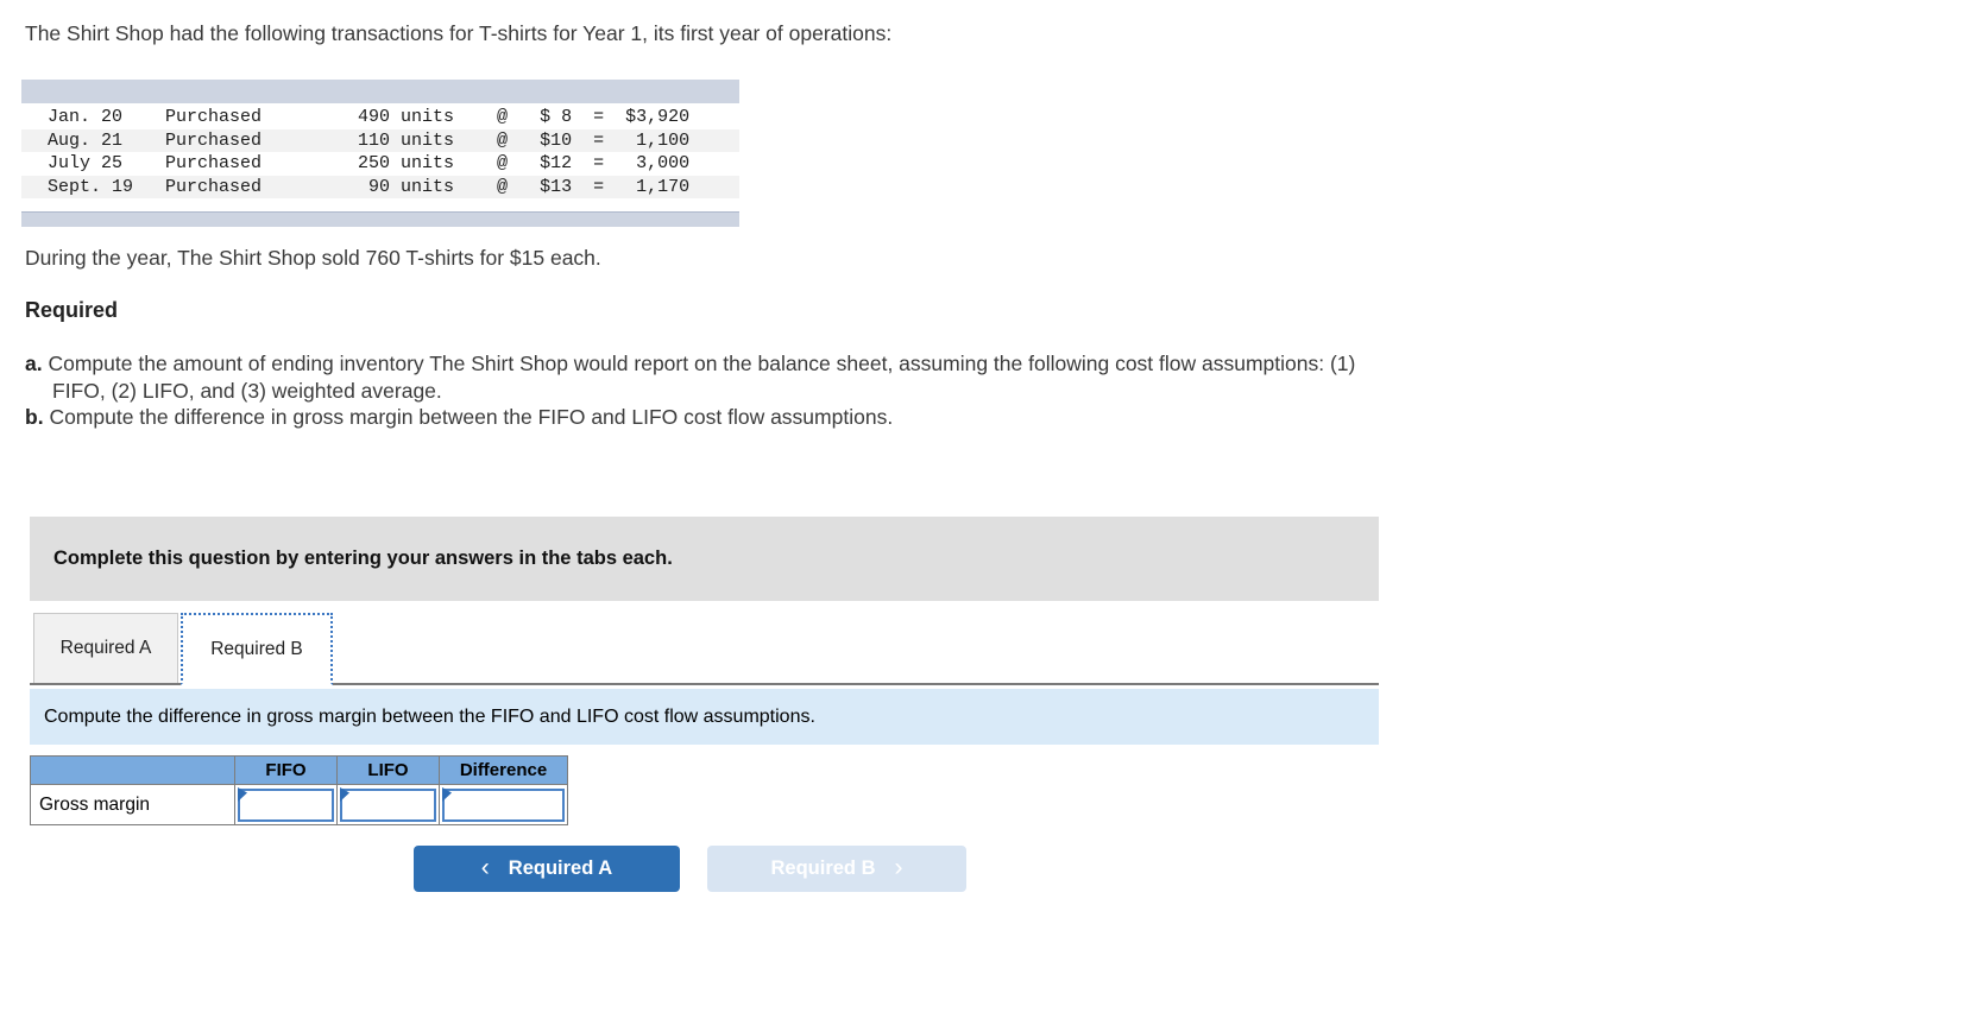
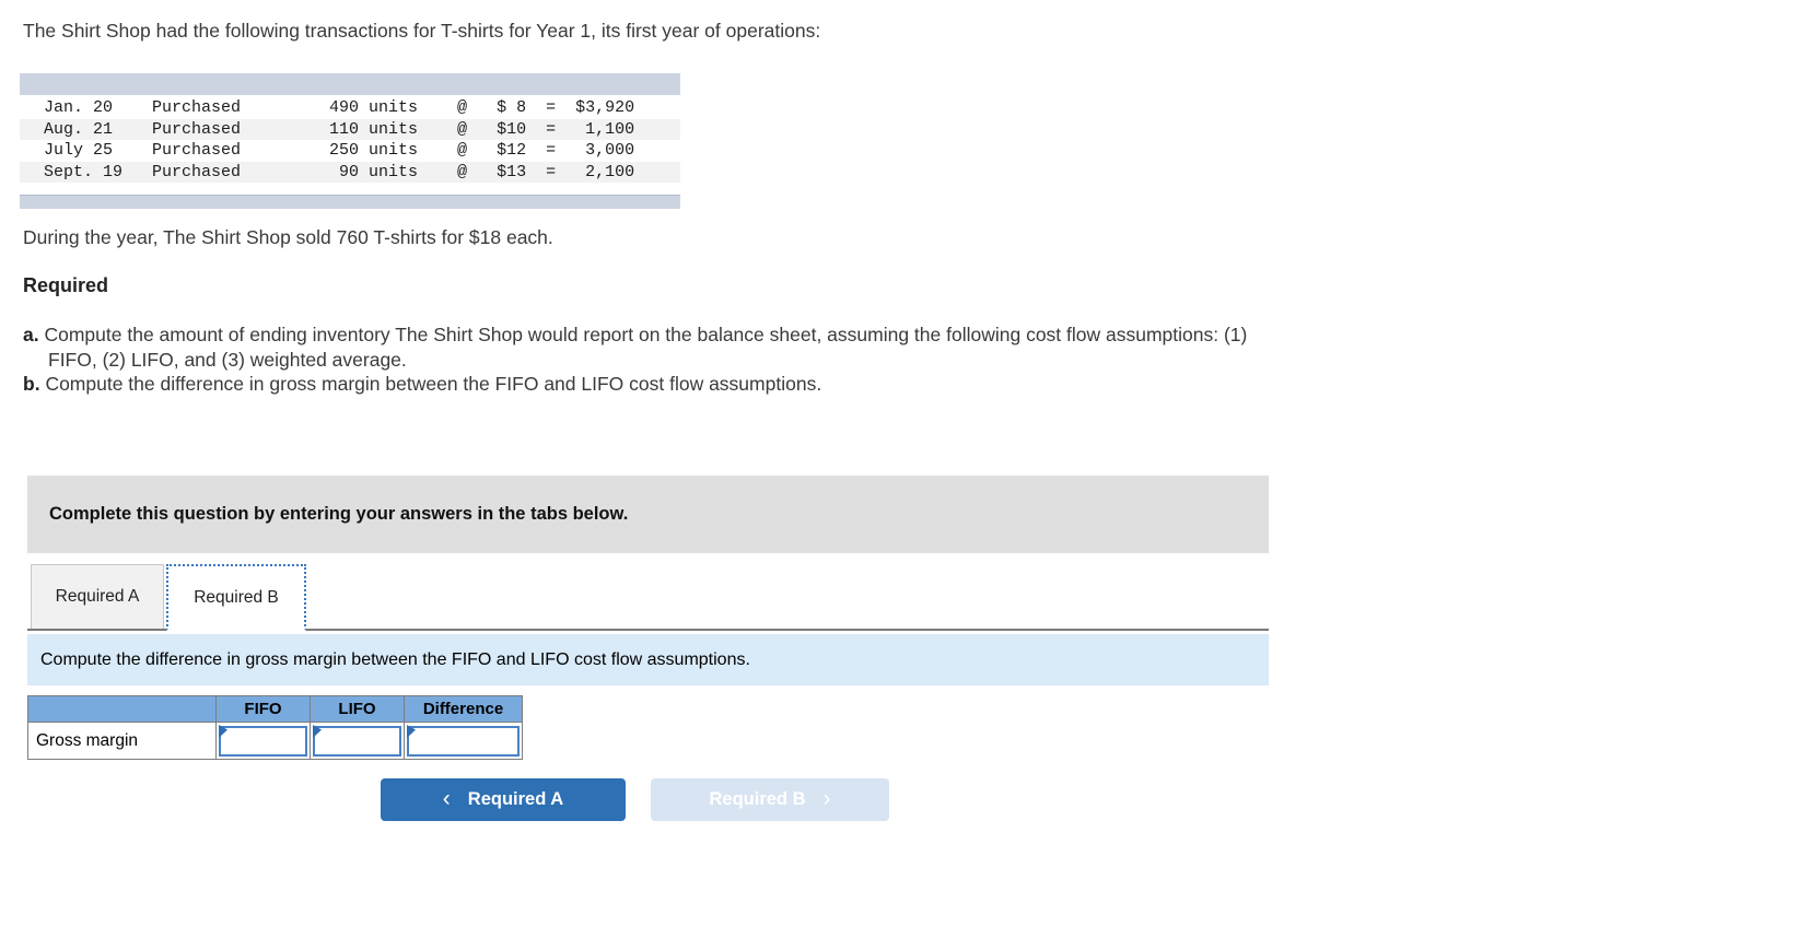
  The Shirt Shop had the following transactions for T-shirts for Year 1, its first year of operations:
  Jan. 20 Purchased 490 units @ $ 8 = $3,920
  Aug. 21 Purchased 110 units @ $10 = 1,100
  July 25 Purchased 250 units @ $12 = 3,000
- Sept. 19 Purchased 90 units @ $13 = 1,170
+ Sept. 19 Purchased 90 units @ $13 = 2,100
- During the year, The Shirt Shop sold 760 T-shirts for $15 each.
+ During the year, The Shirt Shop sold 760 T-shirts for $18 each.
  Required
  a. Compute the amount of ending inventory The Shirt Shop would report on the balance sheet, assuming the following cost flow assumptions: (1) FIFO, (2) LIFO, and (3) weighted average.
  b. Compute the difference in gross margin between the FIFO and LIFO cost flow assumptions.
- Complete this question by entering your answers in the tabs each.
+ Complete this question by entering your answers in the tabs below.
  Required A
  Required B
  Compute the difference in gross margin between the FIFO and LIFO cost flow assumptions.
  	FIFO	LIFO	Difference
  Gross margin
  ‹
  Required A
  Required B
  ›
